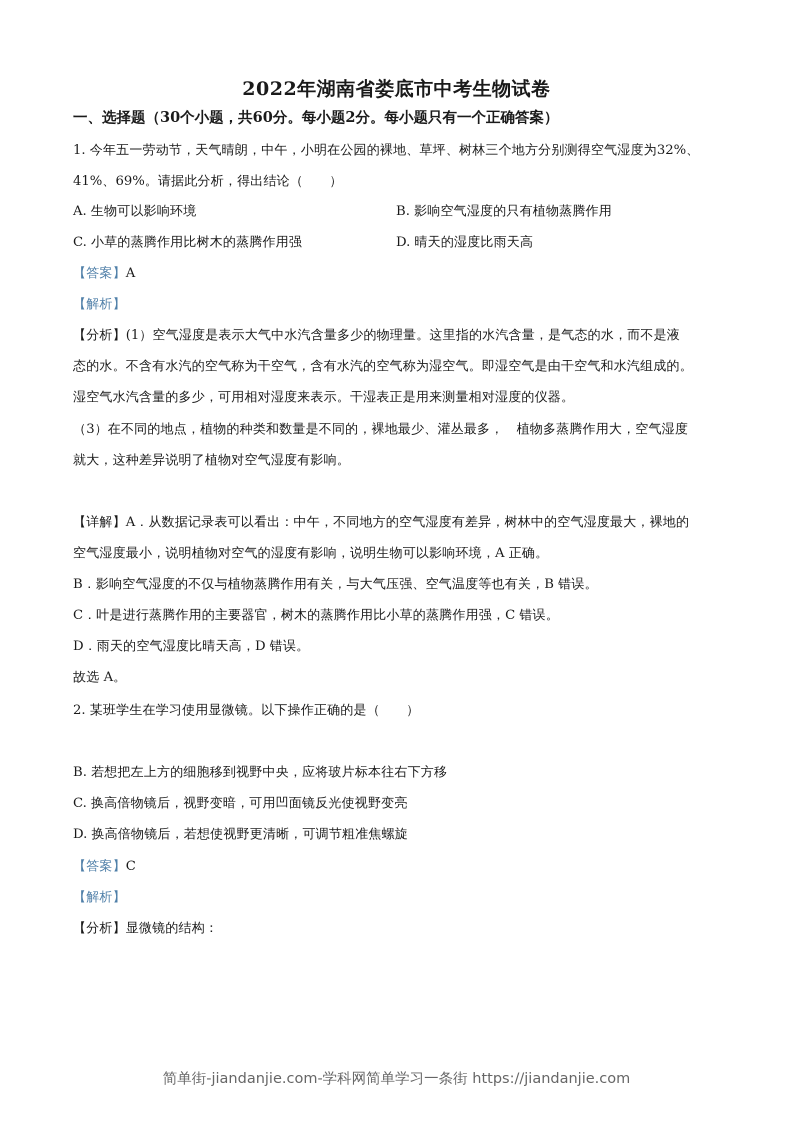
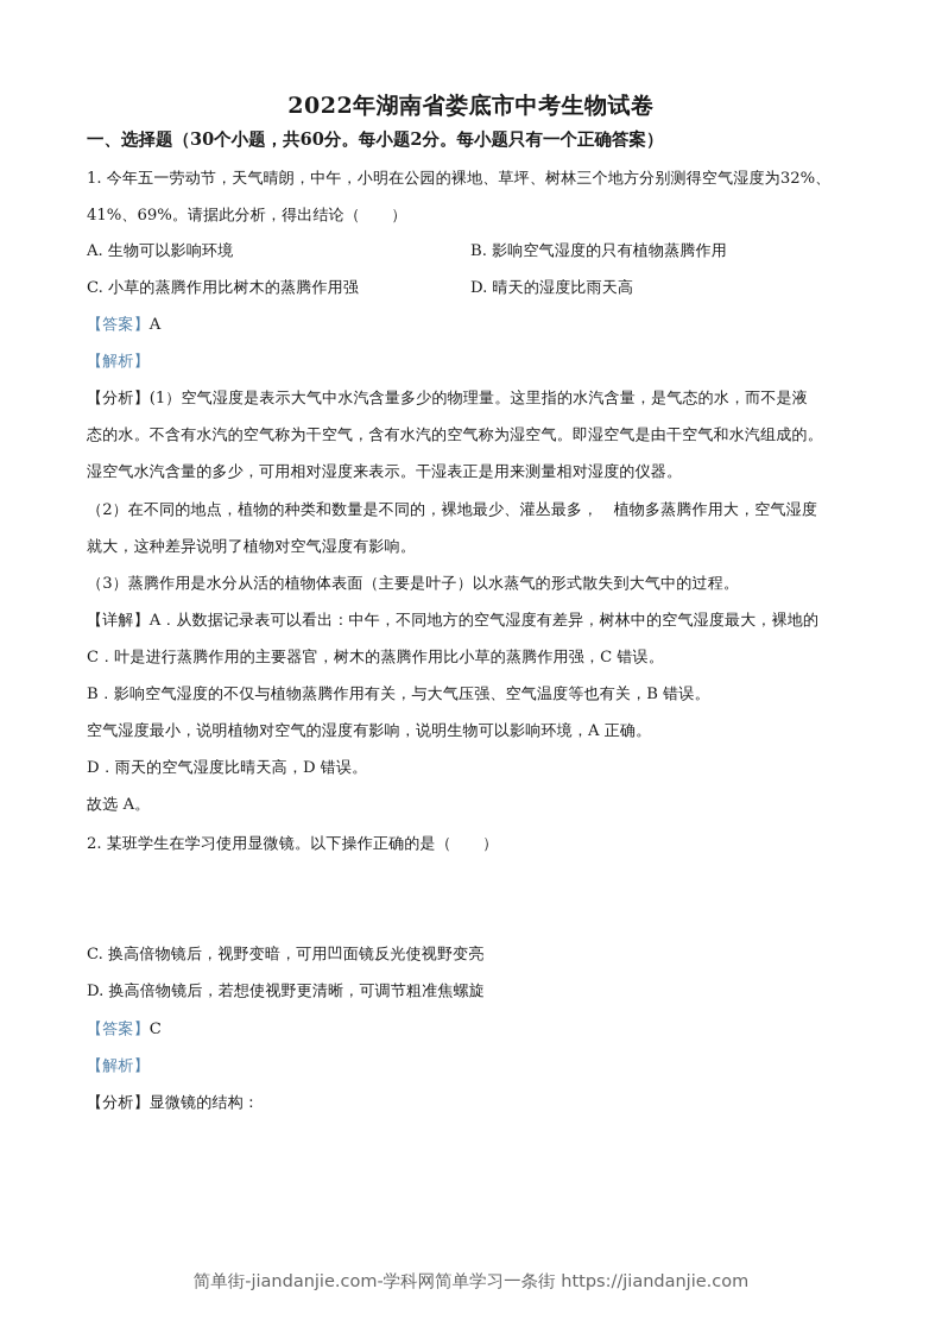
  2022年湖南省娄底市中考生物试卷
  一、选择题（30个小题，共60分。每小题2分。每小题只有一个正确答案）
  1. 今年五一劳动节，天气晴朗，中午，小明在公园的裸地、草坪、树林三个地方分别测得空气湿度为32%、
  41%、69%。请据此分析，得出结论（ ）
  A. 生物可以影响环境
  B. 影响空气湿度的只有植物蒸腾作用
  C. 小草的蒸腾作用比树木的蒸腾作用强
  D. 晴天的湿度比雨天高
  【答案】A
  【解析】
  【分析】(1）空气湿度是表示大气中水汽含量多少的物理量。这里指的水汽含量，是气态的水，而不是液
  态的水。不含有水汽的空气称为干空气，含有水汽的空气称为湿空气。即湿空气是由干空气和水汽组成的。
  湿空气水汽含量的多少，可用相对湿度来表示。干湿表正是用来测量相对湿度的仪器。
- （3）在不同的地点，植物的种类和数量是不同的，裸地最少、灌丛最多， 植物多蒸腾作用大，空气湿度
+ （2）在不同的地点，植物的种类和数量是不同的，裸地最少、灌丛最多， 植物多蒸腾作用大，空气湿度
  就大，这种差异说明了植物对空气湿度有影响。
+ （3）蒸腾作用是水分从活的植物体表面（主要是叶子）以水蒸气的形式散失到大气中的过程。
  【详解】A．从数据记录表可以看出：中午，不同地方的空气湿度有差异，树林中的空气湿度最大，裸地的
- 空气湿度最小，说明植物对空气的湿度有影响，说明生物可以影响环境，A 正确。
+ C．叶是进行蒸腾作用的主要器官，树木的蒸腾作用比小草的蒸腾作用强，C 错误。
  B．影响空气湿度的不仅与植物蒸腾作用有关，与大气压强、空气温度等也有关，B 错误。
- C．叶是进行蒸腾作用的主要器官，树木的蒸腾作用比小草的蒸腾作用强，C 错误。
+ 空气湿度最小，说明植物对空气的湿度有影响，说明生物可以影响环境，A 正确。
  D．雨天的空气湿度比晴天高，D 错误。
  故选 A。
  2. 某班学生在学习使用显微镜。以下操作正确的是（ ）
- B. 若想把左上方的细胞移到视野中央，应将玻片标本往右下方移
  C. 换高倍物镜后，视野变暗，可用凹面镜反光使视野变亮
  D. 换高倍物镜后，若想使视野更清晰，可调节粗准焦螺旋
  【答案】C
  【解析】
  【分析】显微镜的结构：
  简单街-jiandanjie.com-学科网简单学习一条街 https://jiandanjie.com
